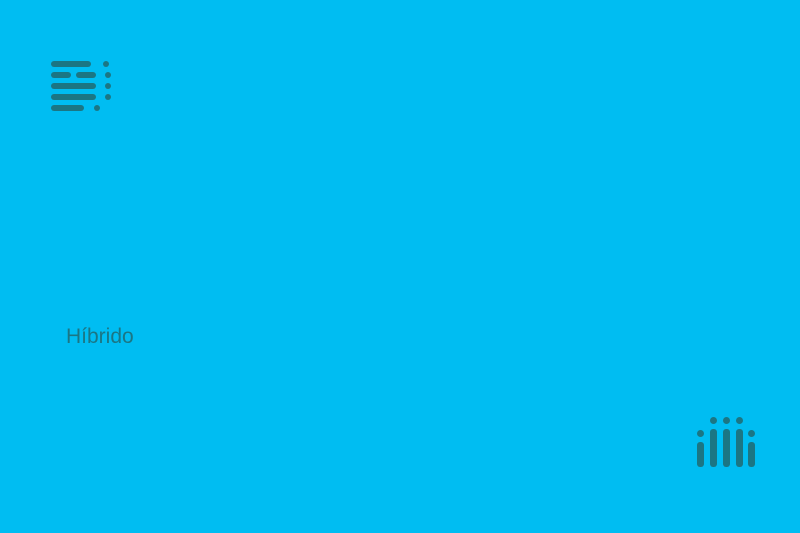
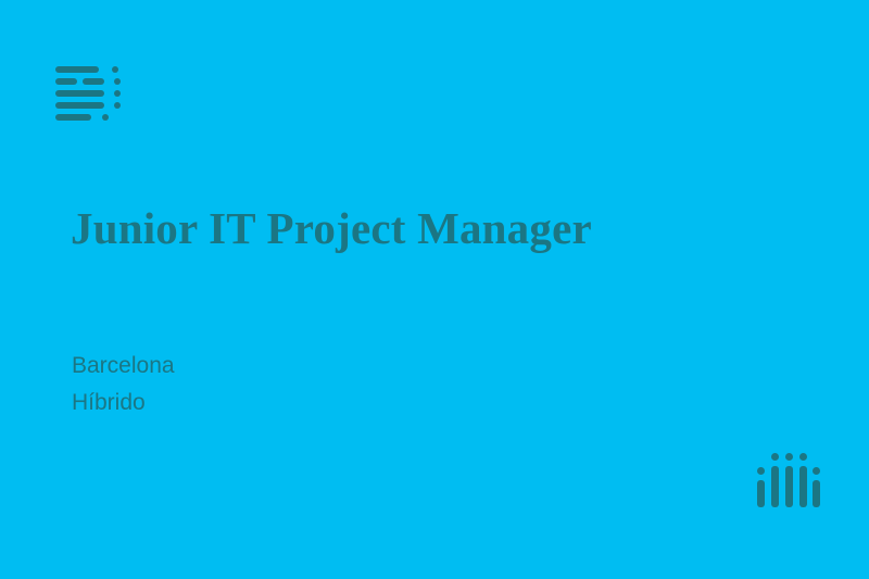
+ Junior IT Project Manager
+ Barcelona
  Híbrido
